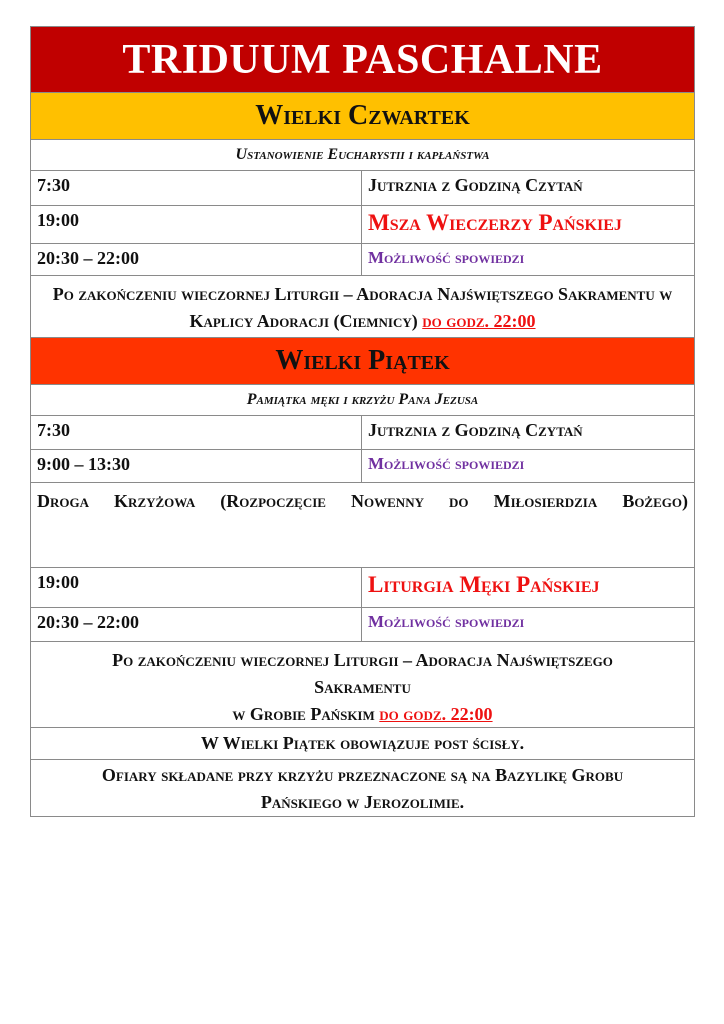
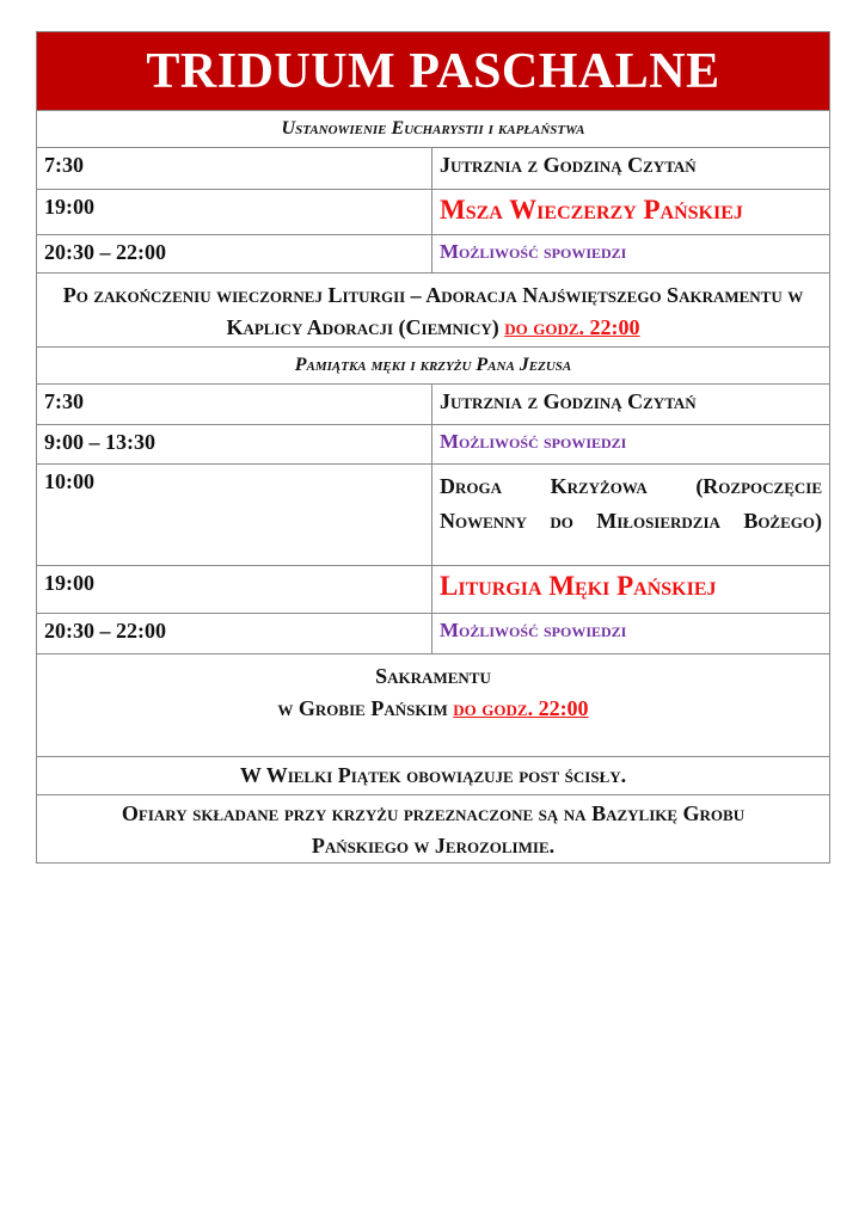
  TRIDUUM PASCHALNE
- Wielki Czwartek
  Ustanowienie Eucharystii i kapłaństwa
  7:30
  Jutrznia z Godziną Czytań
  19:00
  Msza Wieczerzy Pańskiej
  20:30 – 22:00
  Możliwość spowiedzi
  Po zakończeniu wieczornej Liturgii – Adoracja Najświętszego Sakramentu w Kaplicy Adoracji (Ciemnicy) do godz. 22:00
- Wielki Piątek
  Pamiątka męki i krzyżu Pana Jezusa
  7:30
  Jutrznia z Godziną Czytań
  9:00 – 13:30
  Możliwość spowiedzi
+ 10:00
  Droga Krzyżowa (Rozpoczęcie Nowenny do Miłosierdzia Bożego)
  19:00
  Liturgia Męki Pańskiej
  20:30 – 22:00
  Możliwość spowiedzi
- Po zakończeniu wieczornej Liturgii – Adoracja Najświętszego
  Sakramentu
  w Grobie Pańskim do godz. 22:00
  W Wielki Piątek obowiązuje post ścisły.
  Ofiary składane przy krzyżu przeznaczone są na Bazylikę Grobu Pańskiego w Jerozolimie.
